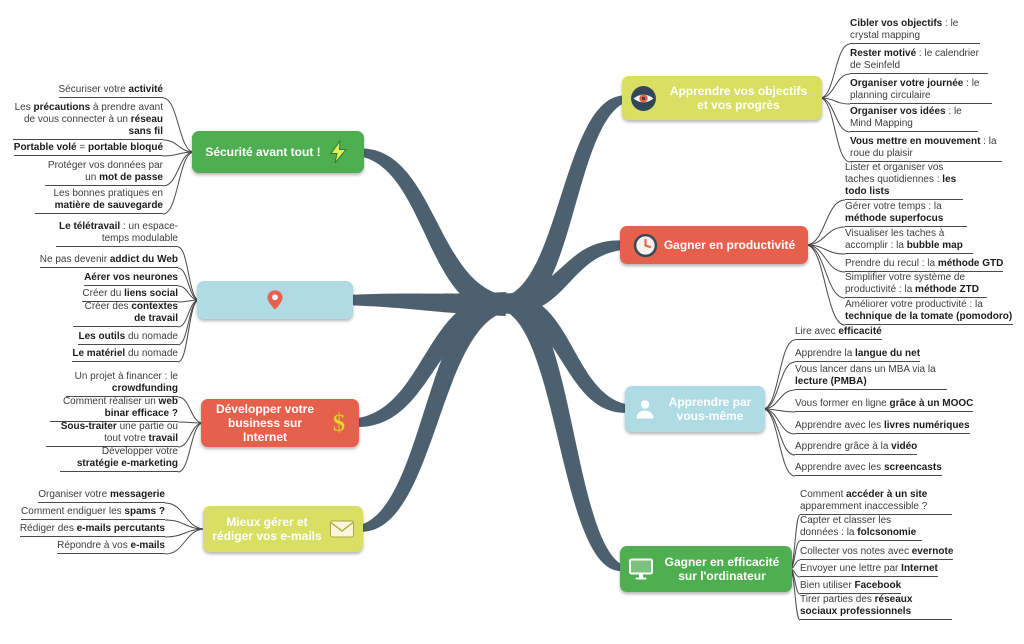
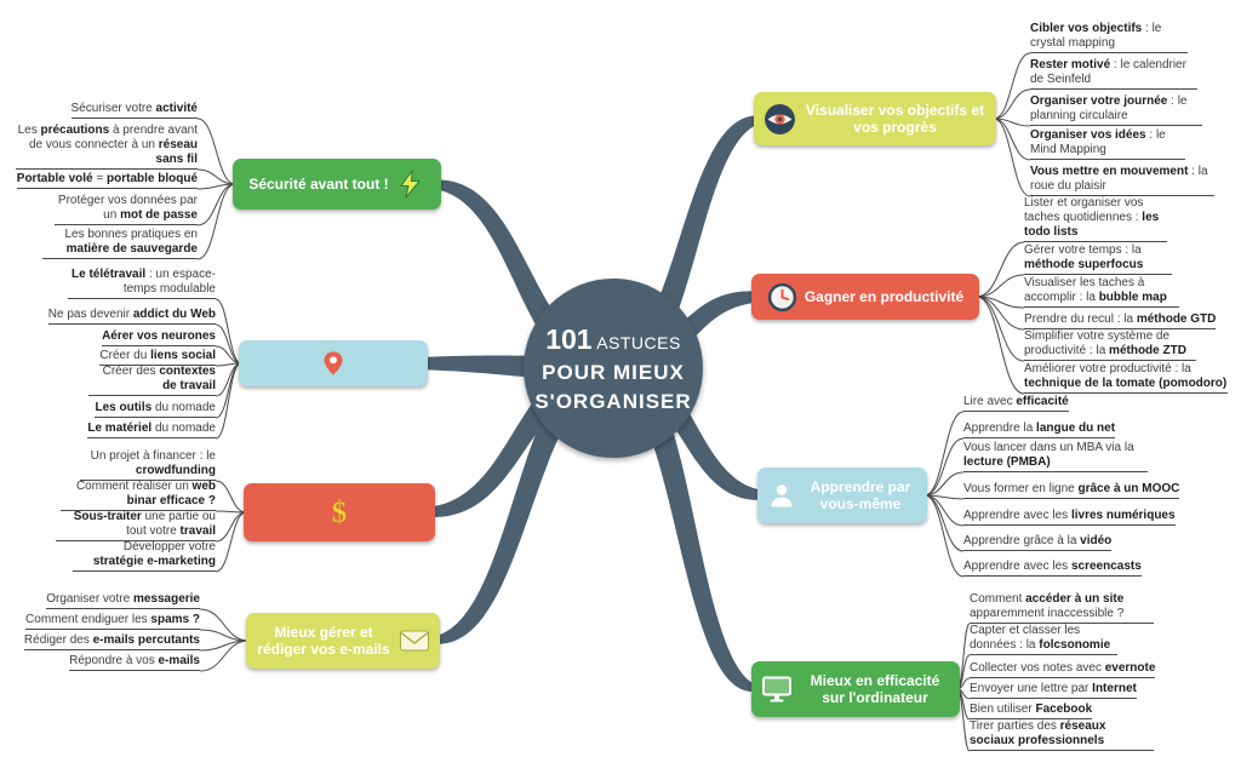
  Sécurité avant tout !
  Sécuriser votre activité
  Les précautions à prendre avant de vous connecter à un réseau sans fil
  Portable volé = portable bloqué
  Protéger vos données par un mot de passe
  Les bonnes pratiques en matière de sauvegarde
  Le télétravail : un espace-temps modulable
  Ne pas devenir addict du Web
  Aérer vos neurones
  Créer du liens social
  Créer des contextes de travail
  Les outils du nomade
  Le matériel du nomade
- Développer votre business sur Internet
  $
  Un projet à financer : le crowdfunding
  Comment réaliser un web binar efficace ?
  Sous-traiter une partie ou tout votre travail
  Développer votre stratégie e-marketing
  Mieux gérer et rédiger vos e-mails
  Organiser votre messagerie
  Comment endiguer les spams ?
  Rédiger des e-mails percutants
  Répondre à vos e-mails
- Apprendre vos objectifs et vos progrès
+ Visualiser vos objectifs et vos progrès
  Cibler vos objectifs : le crystal mapping
  Rester motivé : le calendrier de Seinfeld
  Organiser votre journée : le planning circulaire
  Organiser vos idées : le Mind Mapping
  Vous mettre en mouvement : la roue du plaisir
  Gagner en productivité
  Lister et organiser vos taches quotidiennes : les todo lists
  Gérer votre temps : la méthode superfocus
  Visualiser les taches à accomplir : la bubble map
  Prendre du recul : la méthode GTD
  Simplifier votre système de productivité : la méthode ZTD
  Améliorer votre productivité : la technique de la tomate (pomodoro)
  Apprendre par vous-même
  Lire avec efficacité
  Apprendre la langue du net
  Vous lancer dans un MBA via la lecture (PMBA)
  Vous former en ligne grâce à un MOOC
  Apprendre avec les livres numériques
  Apprendre grâce à la vidéo
  Apprendre avec les screencasts
- Gagner en efficacité sur l'ordinateur
+ Mieux en efficacité sur l'ordinateur
  Comment accéder à un site apparemment inaccessible ?
  Capter et classer les données : la folcsonomie
  Collecter vos notes avec evernote
  Envoyer une lettre par Internet
  Bien utiliser Facebook
  Tirer parties des réseaux sociaux professionnels
+ 101 ASTUCES
+ POUR MIEUX
+ S'ORGANISER
